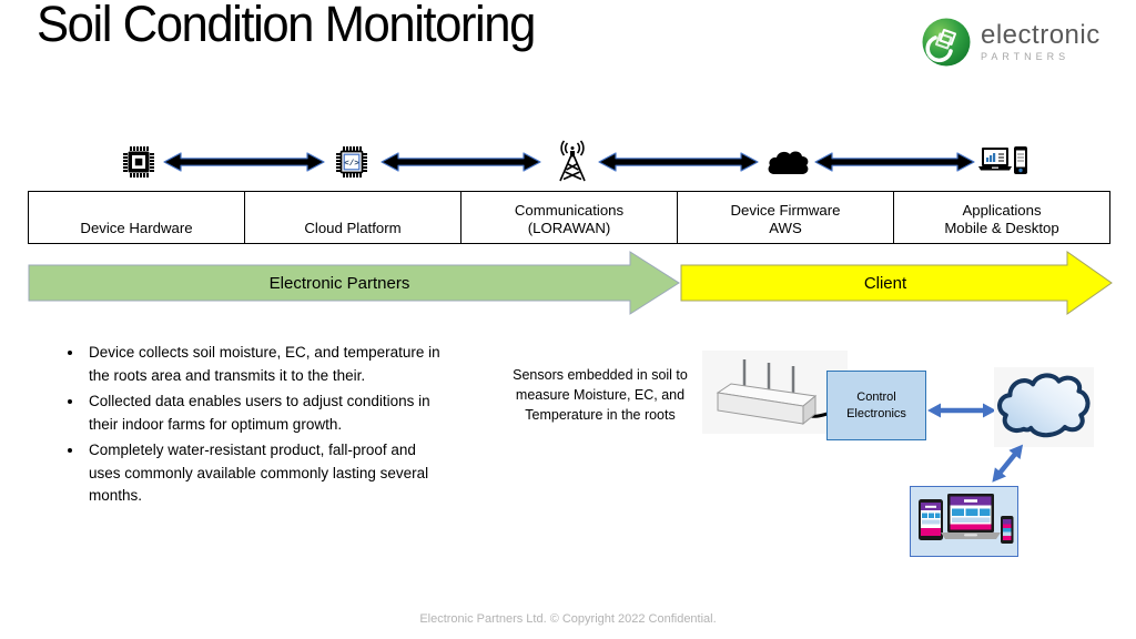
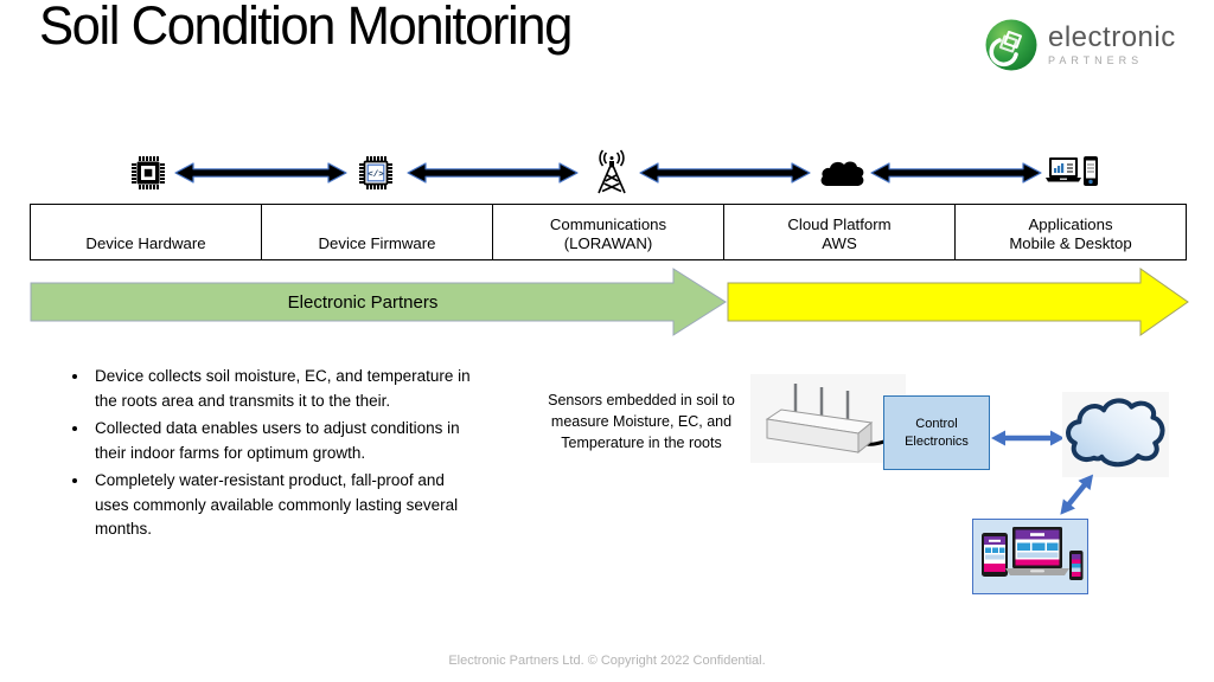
  Soil Condition Monitoring
  electronic
  PARTNERS
  </>
  Device Hardware
- Cloud Platform
+ Device Firmware
  Communications
  (LORAWAN)
- Device Firmware
+ Cloud Platform
  AWS
  Applications
  Mobile & Desktop
  Electronic Partners
- Client
  Device collects soil moisture, EC, and temperature in the roots area and transmits it to the their.
  Collected data enables users to adjust conditions in their indoor farms for optimum growth.
  Completely water-resistant product, fall-proof and uses commonly available commonly lasting several months.
  Sensors embedded in soil to measure Moisture, EC, and Temperature in the roots
  Control
  Electronics
  Electronic Partners Ltd. © Copyright 2022 Confidential.
